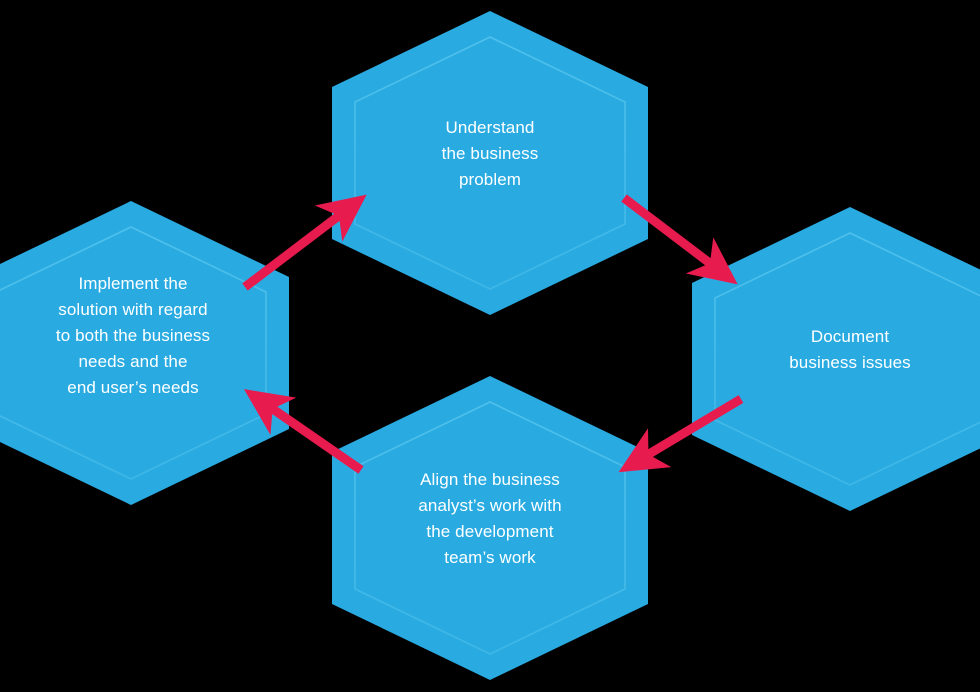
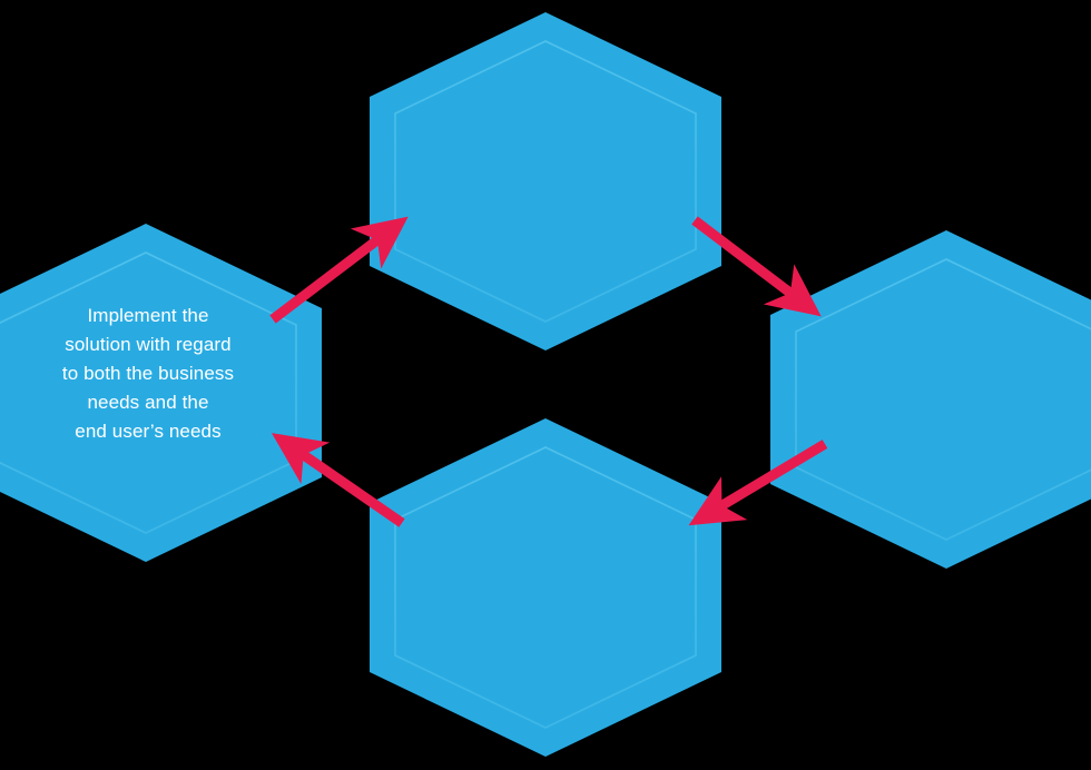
- Understand
- the business
- problem
- Document
- business issues
- Align the business
- analyst’s work with
- the development
- team’s work
  Implement the
  solution with regard
  to both the business
  needs and the
  end user’s needs
